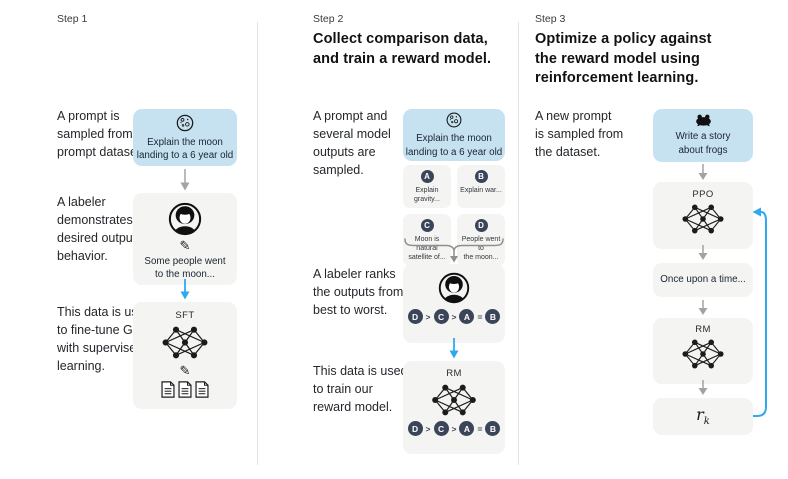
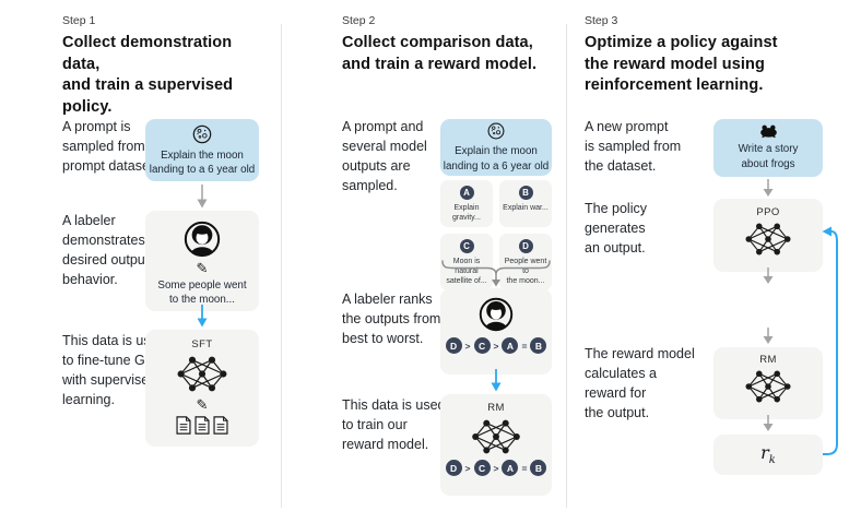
  Step 1
+ Collect demonstration data,
+ and train a supervised policy.
  A prompt is
  sampled from
  prompt datas
  A labeler
  demonstrates
  desired outpu
  behavior.
  This data is u
  to fine-tune G
  with supervis
  learning.
  Explain the moon
  landing to a 6 year old
  ✎
  Some people went
  to the moon...
  SFT
  ✎
  Step 2
  Collect comparison data,
  and train a reward model.
  A prompt and
  several model
  outputs are
  sampled.
  A labeler ranks
  the outputs from
  best to worst.
  This data is use
  to train our
  reward model.
  Explain the moon
  landing to a 6 year old
  A
  B
  C
  D
  D
  >
  C
  >
  A
  =
  B
  RM
  D
  >
  C
  >
  A
  =
  B
  Step 3
  Optimize a policy against
  the reward model using
  reinforcement learning.
  A new prompt
  is sampled from
  the dataset.
+ The policy
+ generates
+ an output.
+ The reward model
+ calculates a
+ reward for
+ the output.
  Write a story
  about frogs
  PPO
- Once upon a time...
  RM
  rk
